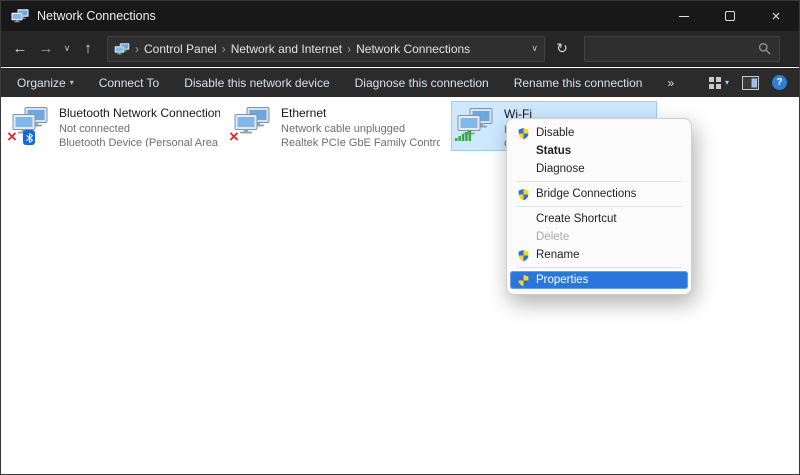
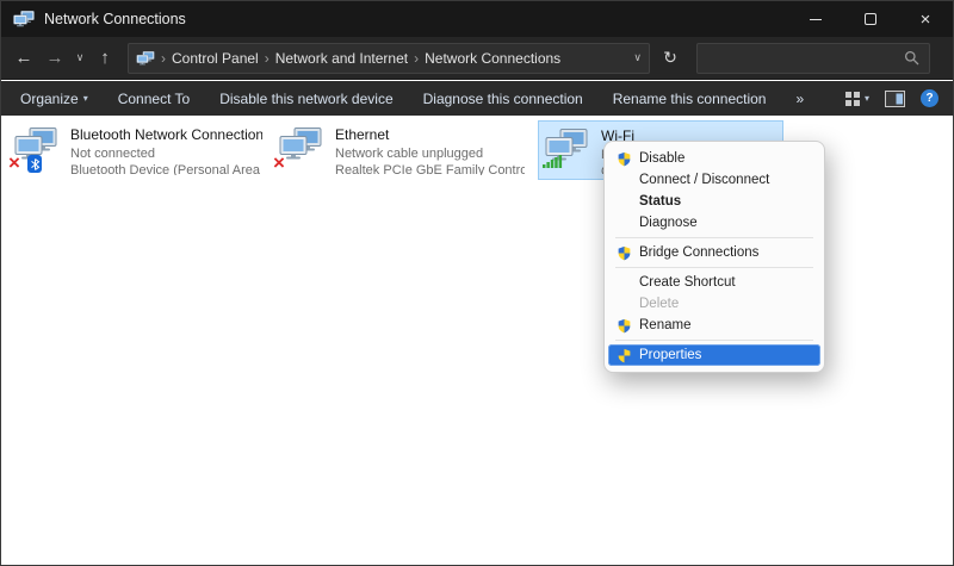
  Network Connections
  ×
  ←
  →
  ∨
  ↑
  ›
  Control Panel
  ›
  Network and Internet
  ›
  Network Connections
  ∨
  ↻
  Organize
  ▾
  Connect To
  Disable this network device
  Diagnose this connection
  Rename this connection
  »
  ▾
  ?
  ×
  Bluetooth Network Connection
  Not connected
  Bluetooth Device (Personal Area
  ×
  Ethernet
  Network cable unplugged
  Realtek PCIe GbE Family Contro
  Wi-Fi
  Disable
+ Connect / Disconnect
  Status
  Diagnose
  Bridge Connections
  Create Shortcut
  Delete
  Rename
  Properties
